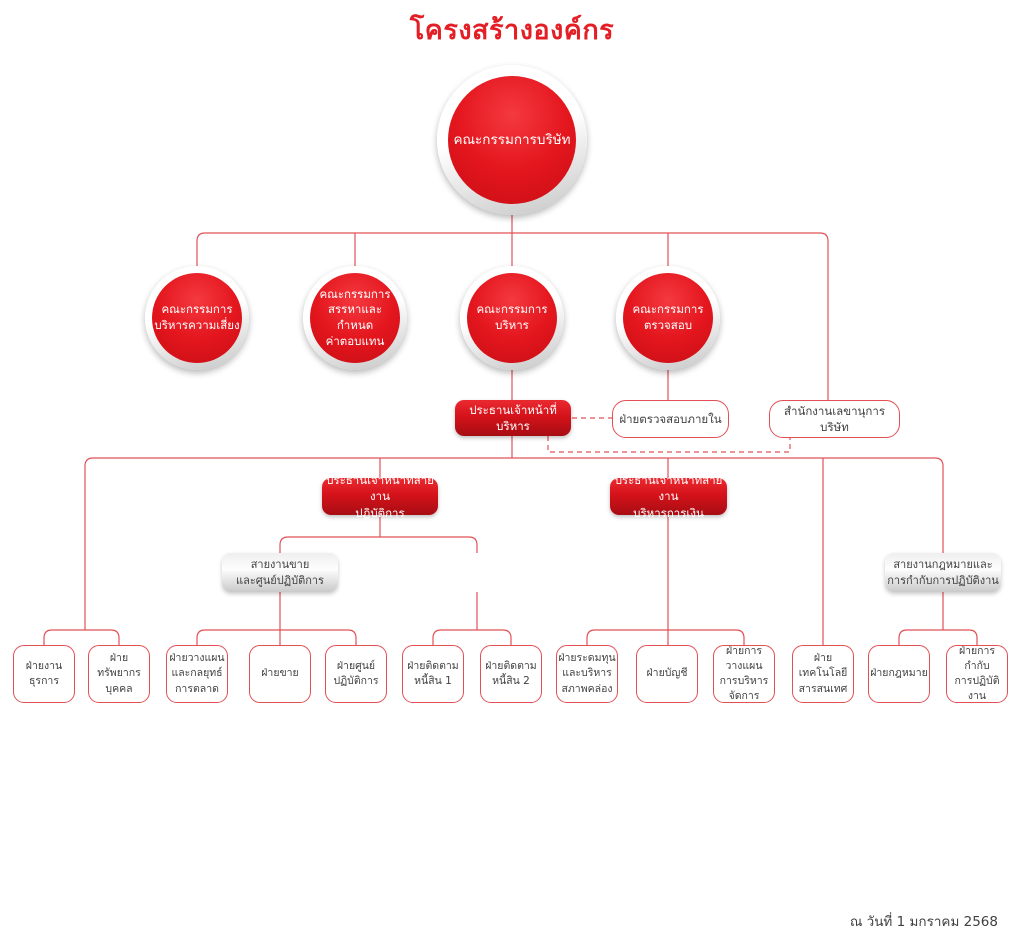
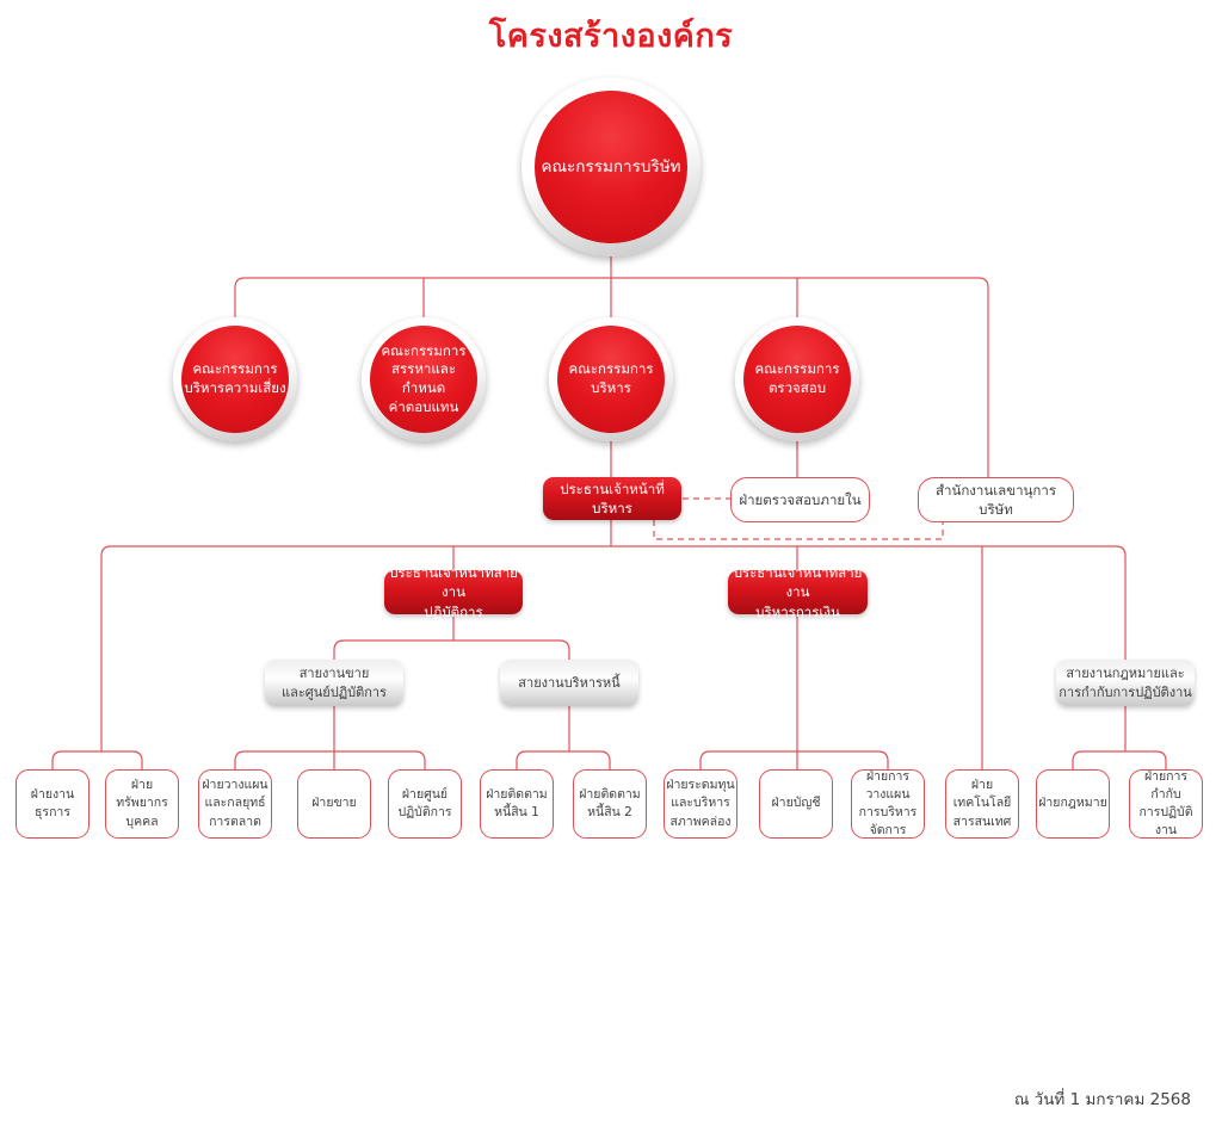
  โครงสร้างองค์กร
  คณะกรรมการบริษัท
  คณะกรรมการ
  บริหารความเสี่ยง
  คณะกรรมการ
  สรรหาและกำหนด
  ค่าตอบแทน
  คณะกรรมการบริหาร
  คณะกรรมการ
  ตรวจสอบ
  ประธานเจ้าหน้าที่บริหาร
  ฝ่ายตรวจสอบภายใน
  สำนักงานเลขานุการบริษัท
  ประธานเจ้าหน้าที่สายงาน
  ปฏิบัติการ
  ประธานเจ้าหน้าที่สายงาน
  บริหารการเงิน
  สายงานขาย
  และศูนย์ปฏิบัติการ
+ สายงานบริหารหนี้
  สายงานกฎหมายและ
  การกำกับการปฏิบัติงาน
  ฝ่ายงานธุรการ
  ฝ่ายทรัพยากร
  บุคคล
  ฝ่ายวางแผน
  และกลยุทธ์
  การตลาด
  ฝ่ายขาย
  ฝ่ายศูนย์
  ปฏิบัติการ
  ฝ่ายติดตาม
  หนี้สิน 1
  ฝ่ายติดตาม
  หนี้สิน 2
  ฝ่ายระดมทุน
  และบริหาร
  สภาพคล่อง
  ฝ่ายบัญชี
  ฝ่ายการวางแผน
  การบริหาร
  จัดการ
  ฝ่าย
  เทคโนโลยี
  สารสนเทศ
  ฝ่ายกฎหมาย
  ฝ่ายการกำกับ
  การปฏิบัติงาน
  ณ วันที่ 1 มกราคม 2568
